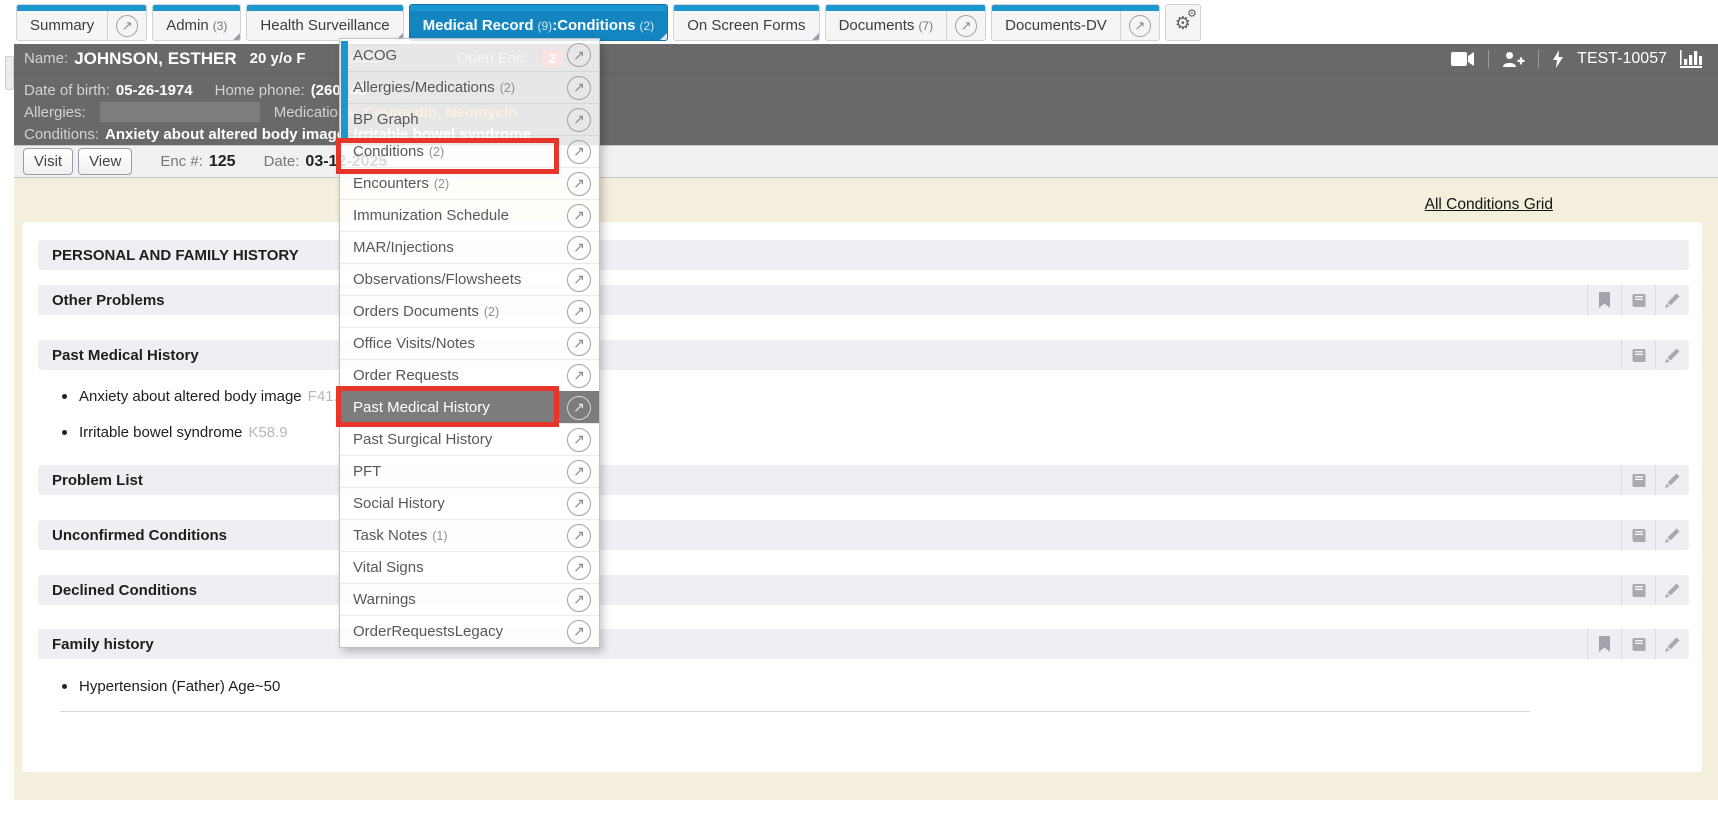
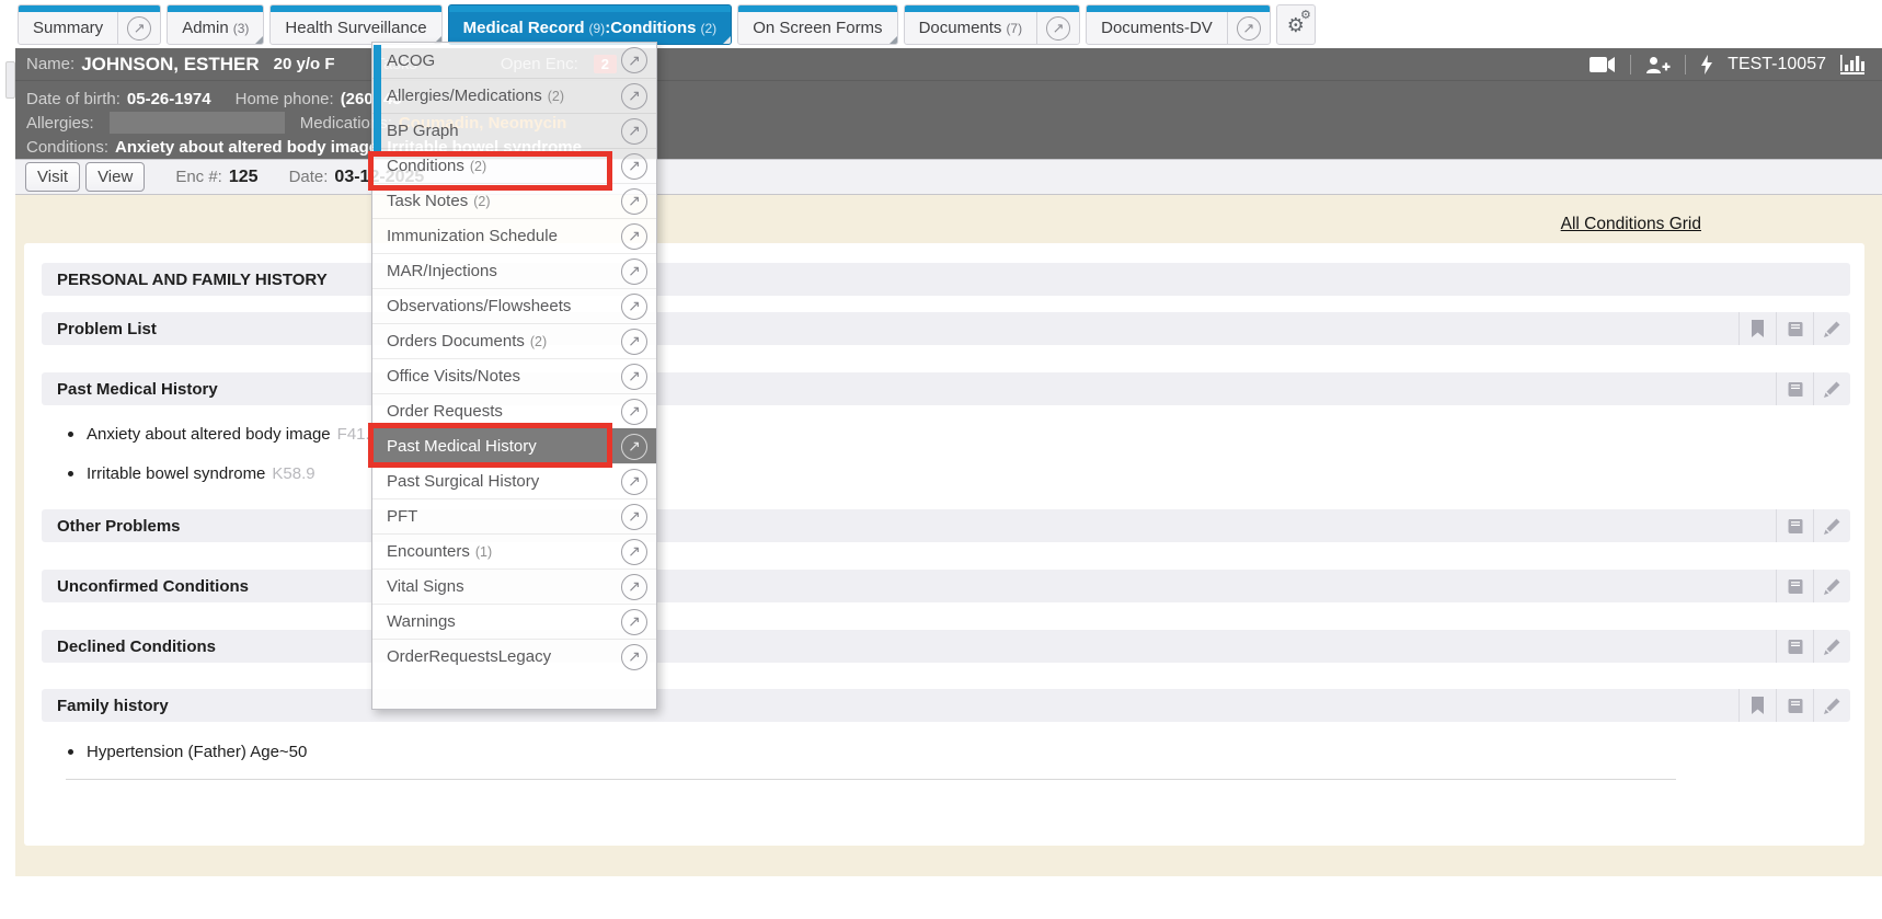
  Summary
  Admin
  (3)
  Health Surveillance
  Medical Record
  (9)
  :
  Conditions
  (2)
  On Screen Forms
  Documents
  (7)
  Documents-DV
  Name:
  JOHNSON, ESTHER
  20 y/o F
  asks
  2
  TEST-10057
  Date of birth:
  05-26-1974
  Home phone:
  (260 45
  Allergies:
  Medicatios:
  Coumadin, Neomycin
  Conditions:
  Anxiety about altered body imag Irritable bowel syndrome
  Visit
  View
  Enc #:
  125
  Date:
  03-12-2025
  All Conditions Grid
  PERSONAL AND FAMILY HISTORY
- Other Problems
+ Problem List
  Past Medical History
  Anxiety about altered body image
  F41.
  Irritable bowel syndrome
  K58.9
- Problem List
+ Other Problems
  Unconfirmed Conditions
  Declined Conditions
  Family history
  Hypertension (Father) Age~50
  ACOG
  Allergies/Medications
  (2)
  BP Graph
  Conditions
  (2)
- Encounters
+ Task Notes
  (2)
  Immunization Schedule
  MAR/Injections
  Observations/Flowsheets
  Orders Documents
  (2)
  Office Visits/Notes
  Order Requests
  Past Medical History
  Past Surgical History
  PFT
- Social History
- Task Notes
+ Encounters
  (1)
  Vital Signs
  Warnings
  OrderRequestsLegacy
